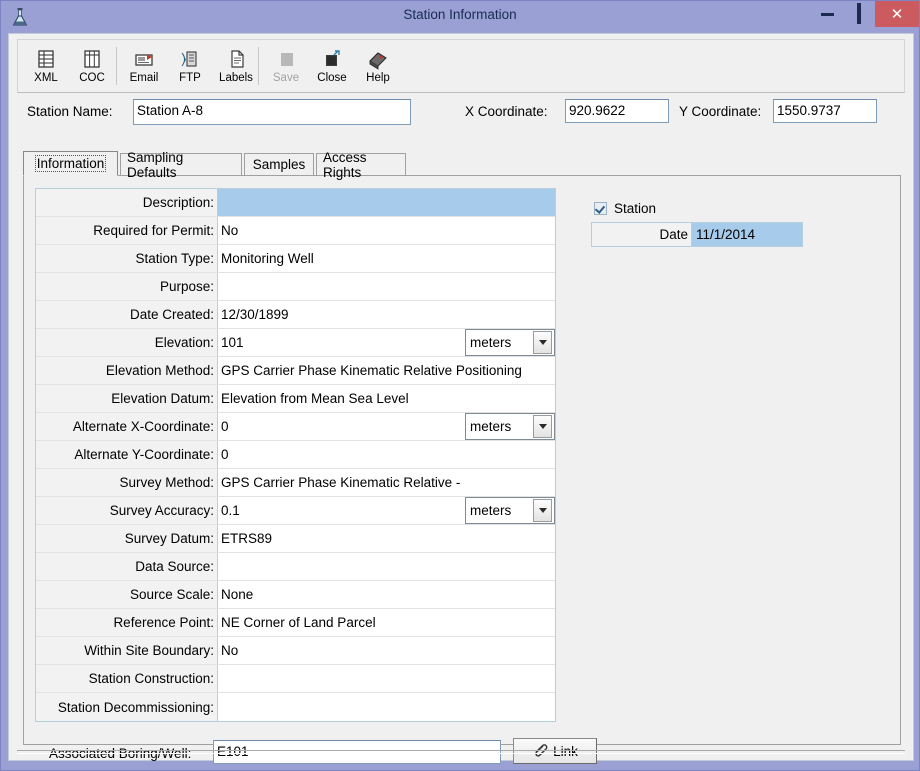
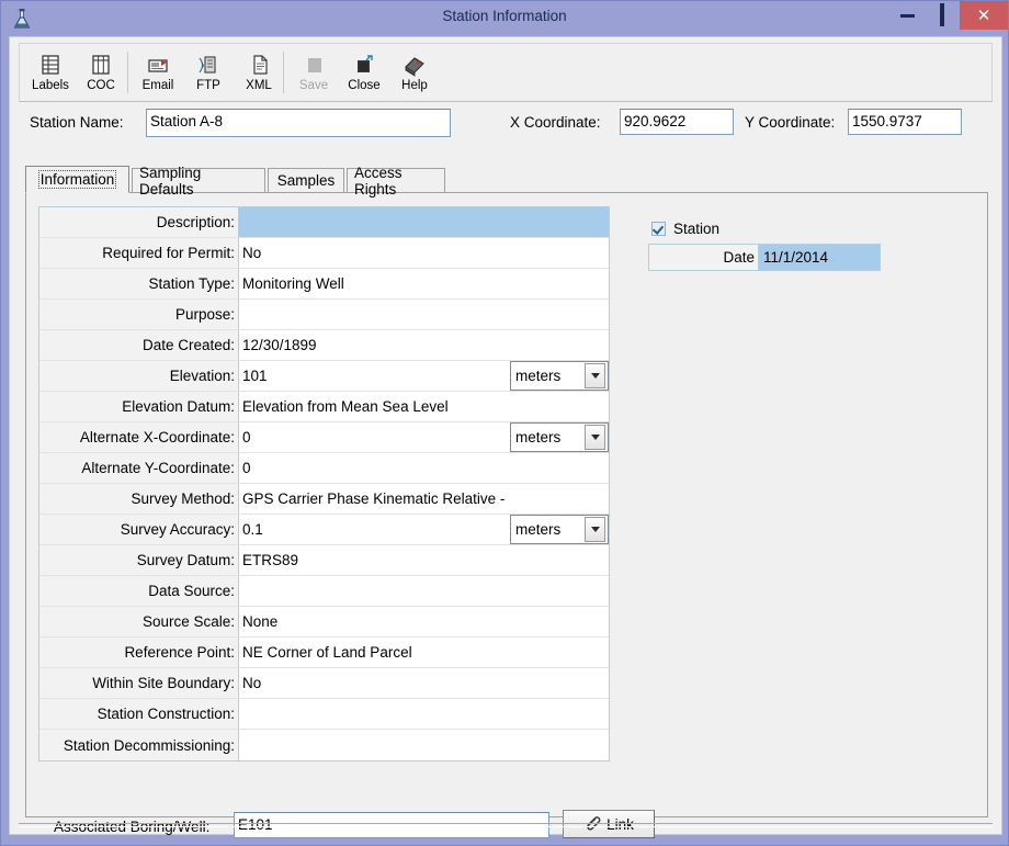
  Station Information
  ✕
- XML
+ Labels
  COC
  Email
  FTP
- Labels
+ XML
  Save
  Close
  Help
  Station Name:
  Station A-8
  X Coordinate:
  920.9622
  Y Coordinate:
  1550.9737
  Description:
  Required for Permit:
  No
  Station Type:
  Monitoring Well
  Purpose:
  Date Created:
  12/30/1899
  Elevation:
  101
  meters
- Elevation Method:
- GPS Carrier Phase Kinematic Relative Positioning
  Elevation Datum:
  Elevation from Mean Sea Level
  Alternate X-Coordinate:
  0
  meters
  Alternate Y-Coordinate:
  0
  Survey Method:
  GPS Carrier Phase Kinematic Relative -
  Survey Accuracy:
  0.1
  meters
  Survey Datum:
  ETRS89
  Data Source:
  Source Scale:
  None
  Reference Point:
  NE Corner of Land Parcel
  Within Site Boundary:
  No
  Station Construction:
  Station Decommissioning:
  Station
  Date
  11/1/2014
  Associated Boring/Well:
  E101
  Link
  Information
  Sampling Defaults
  Samples
  Access Rights
